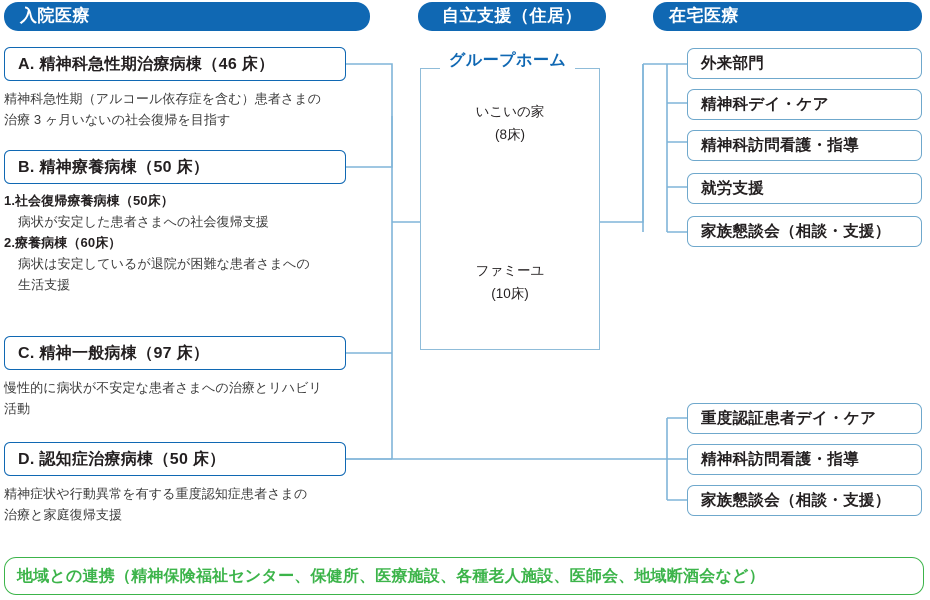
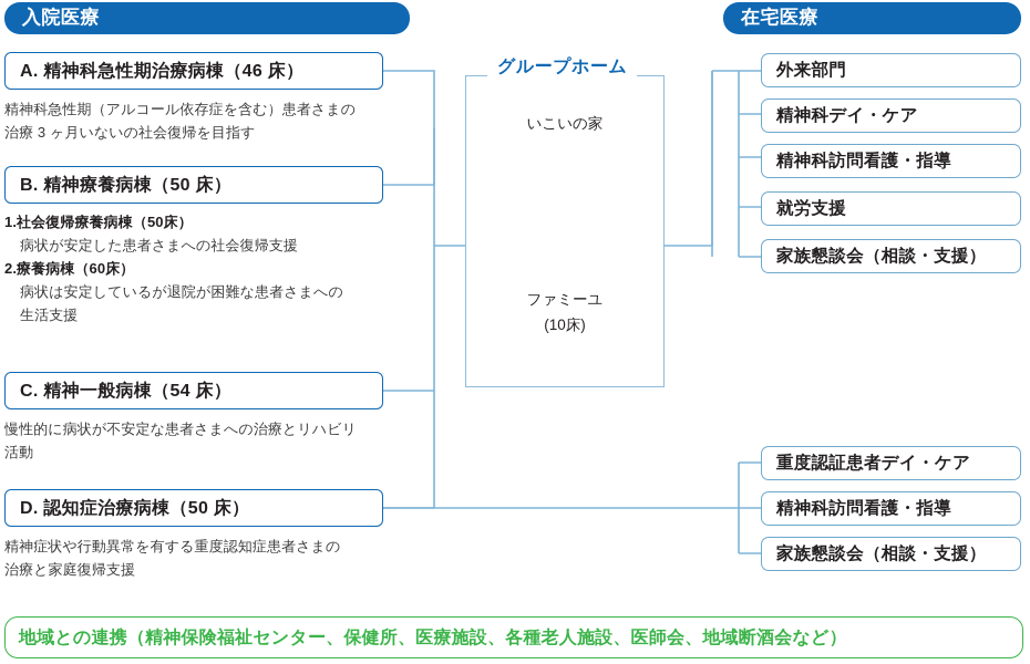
  入院医療
- 自立支援（住居）
  在宅医療
  A. 精神科急性期治療病棟（46 床）
  精神科急性期（アルコール依存症を含む）患者さまの
  治療 3 ヶ月いないの社会復帰を目指す
  B. 精神療養病棟（50 床）
  1.社会復帰療養病棟（50床）
  病状が安定した患者さまへの社会復帰支援
  2.療養病棟（60床）
  病状は安定しているが退院が困難な患者さまへの
  生活支援
- C. 精神一般病棟（97 床）
+ C. 精神一般病棟（54 床）
  慢性的に病状が不安定な患者さまへの治療とリハビリ
  活動
  D. 認知症治療病棟（50 床）
  精神症状や行動異常を有する重度認知症患者さまの
  治療と家庭復帰支援
  グループホーム
  いこいの家
- (8床)
  ファミーユ
  (10床)
  外来部門
  精神科デイ・ケア
  精神科訪問看護・指導
  就労支援
  家族懇談会（相談・支援）
  重度認証患者デイ・ケア
  精神科訪問看護・指導
  家族懇談会（相談・支援）
  地域との連携（精神保険福祉センター、保健所、医療施設、各種老人施設、医師会、地域断酒会など）
